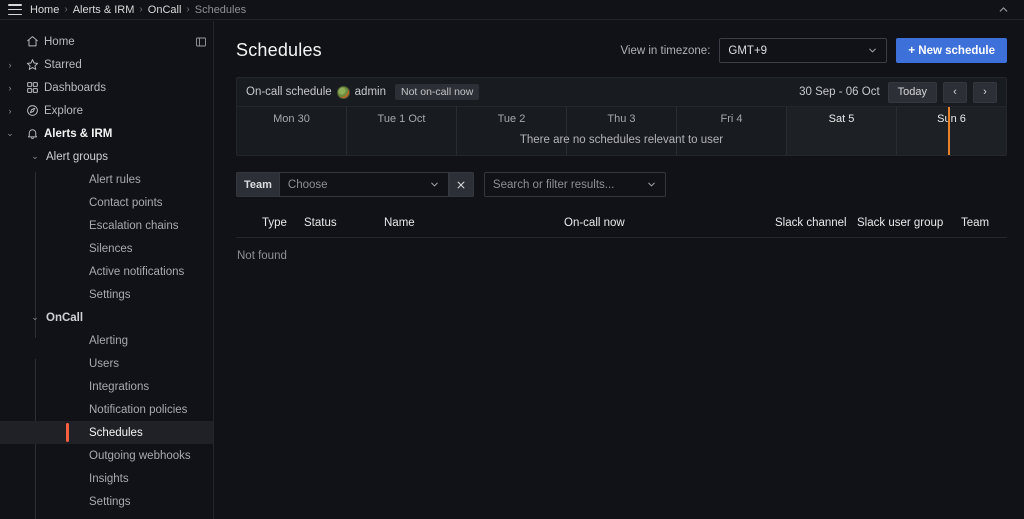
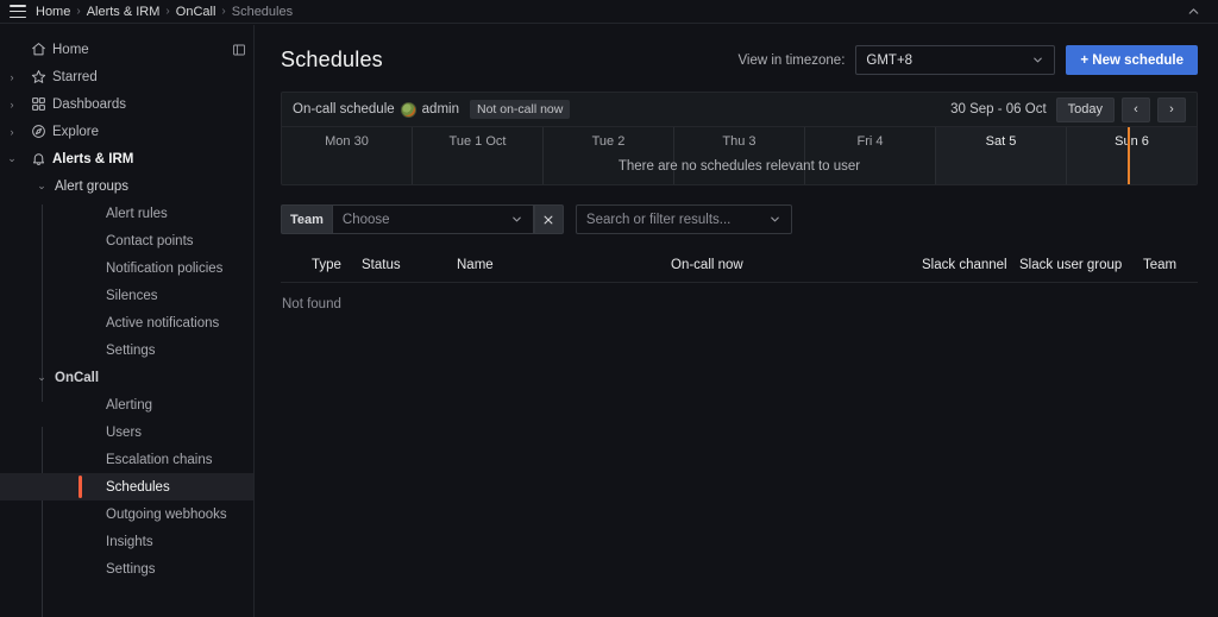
  Home
  ›
  Alerts & IRM
  ›
  OnCall
  ›
  Schedules
  Home
  ›
  Starred
  ›
  Dashboards
  ›
  Explore
  ⌄
  Alerts & IRM
  ⌄
  Alert groups
  Alert rules
  Contact points
- Escalation chains
+ Notification policies
  Silences
  Active notifications
  Settings
  ⌄
  OnCall
  Alerting
  Users
- Integrations
- Notification policies
+ Escalation chains
  Schedules
  Outgoing webhooks
  Insights
  Settings
  Schedules
  View in timezone:
- GMT+9
+ GMT+8
  + New schedule
  On-call schedule
  admin
  Not on-call now
  30 Sep - 06 Oct
  Today
  ‹
  ›
  Mon 30
  Tue 1 Oct
  Tue 2
  Thu 3
  Fri 4
  Sat 5
  Sn 6
  There are no schedules relevant to user
  Team
  Choose
  Search or filter results...
  Type
  Status
  Name
  On-call now
  Slack channel
  Slack user group
  Team
  Not found
